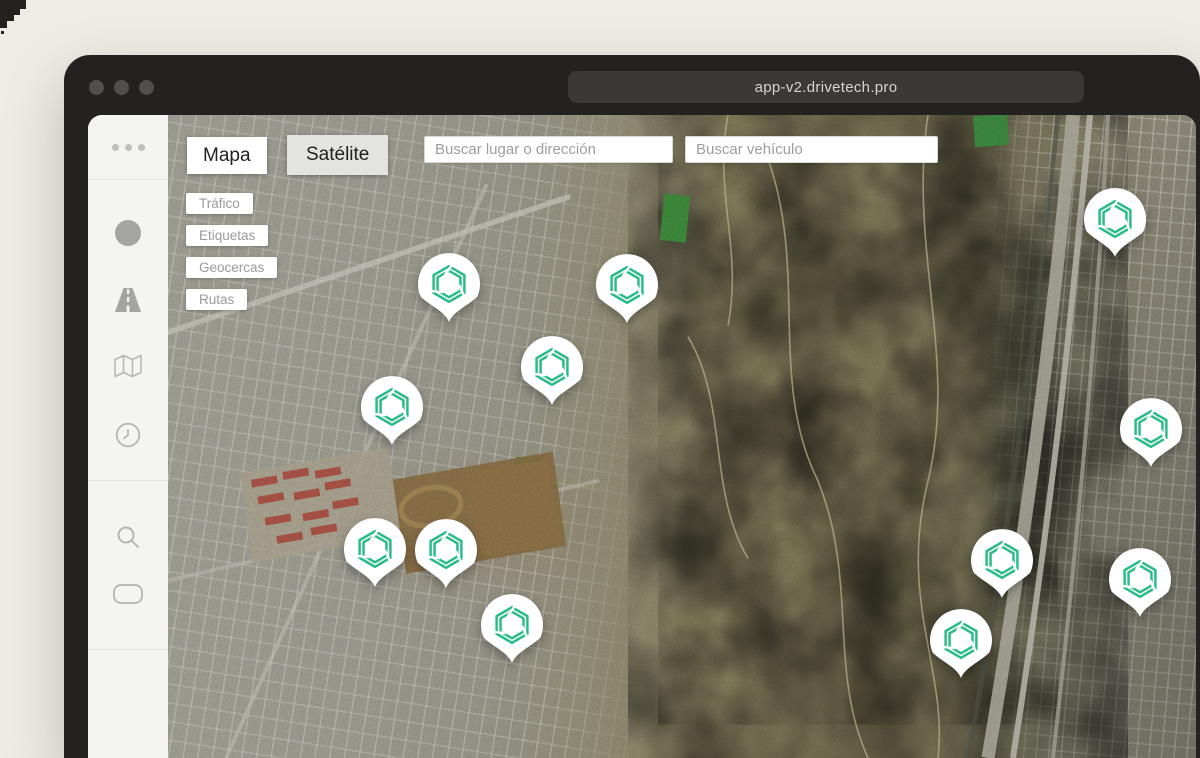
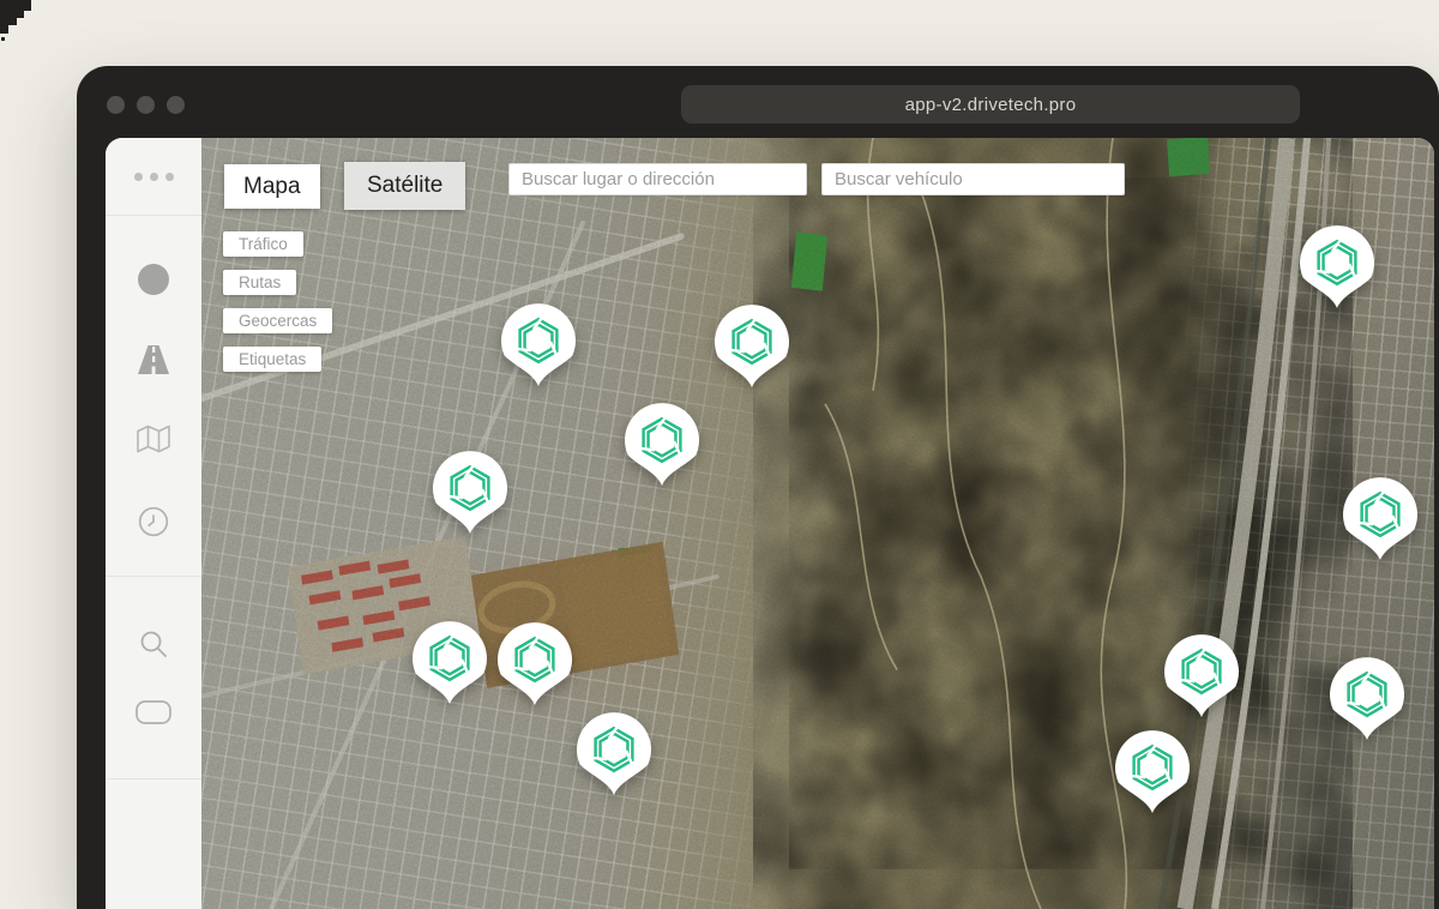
  app-v2.drivetech.pro
  Mapa
  Satélite
  Buscar lugar o dirección
  Buscar vehículo
  Tráfico
- Etiquetas
+ Rutas
  Geocercas
- Rutas
+ Etiquetas
